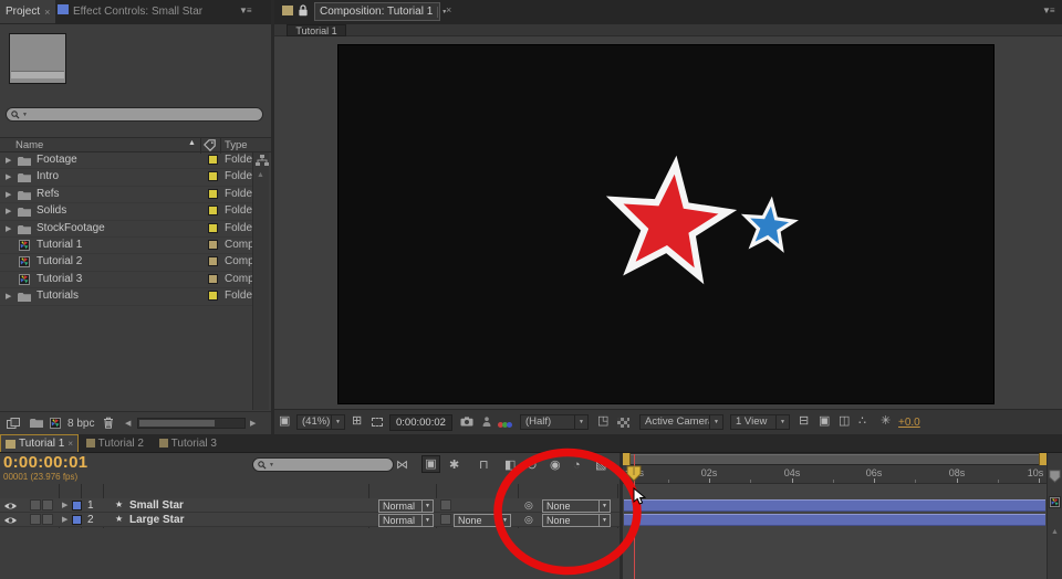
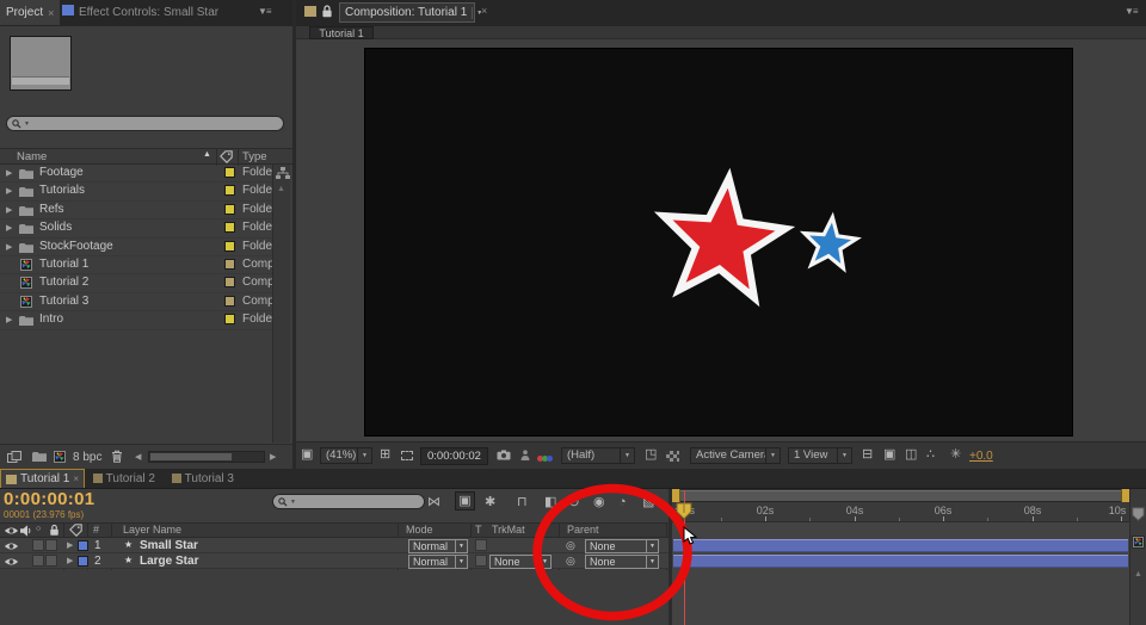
  Project
  ×
  Effect Controls: Small Star
  ▼≡
  Name
  Type
  Footage
  Folde
- Intro
+ Tutorials
  Folde
  Refs
  Folde
  Solids
  Folde
  StockFootage
  Folde
  Tutorial 1
  Tutorial 2
  Tutorial 3
- Tutorials
+ Intro
  Folde
  8 bpc
  Composition: Tutorial 1
  ×
  ▼≡
  Tutorial 1
  ▣
  (41%)
  ⊞
  0:00:00:02
  (Half)
  ◳
  Active Camer
  1 View
  ⊟
  ▣
  ◫
  ∴
  ✳
  +0.0
  Tutorial 1
  ×
  Tutorial 2
  Tutorial 3
  0:00:00:01
  00001 (23.976 fps)
  ⋈
  ▣
  ✱
  ⊓
  ◧
  ◉
  ◔
  ▧
+ #
+ Layer Name
+ Mode
+ T
+ TrkMat
+ Parent
  1
  ★
  Small Star
  Normal
  ◎
  None
  2
  ★
  Large Star
  Normal
  None
  ◎
  None
  02s
  04s
  06s
  08s
  10s
